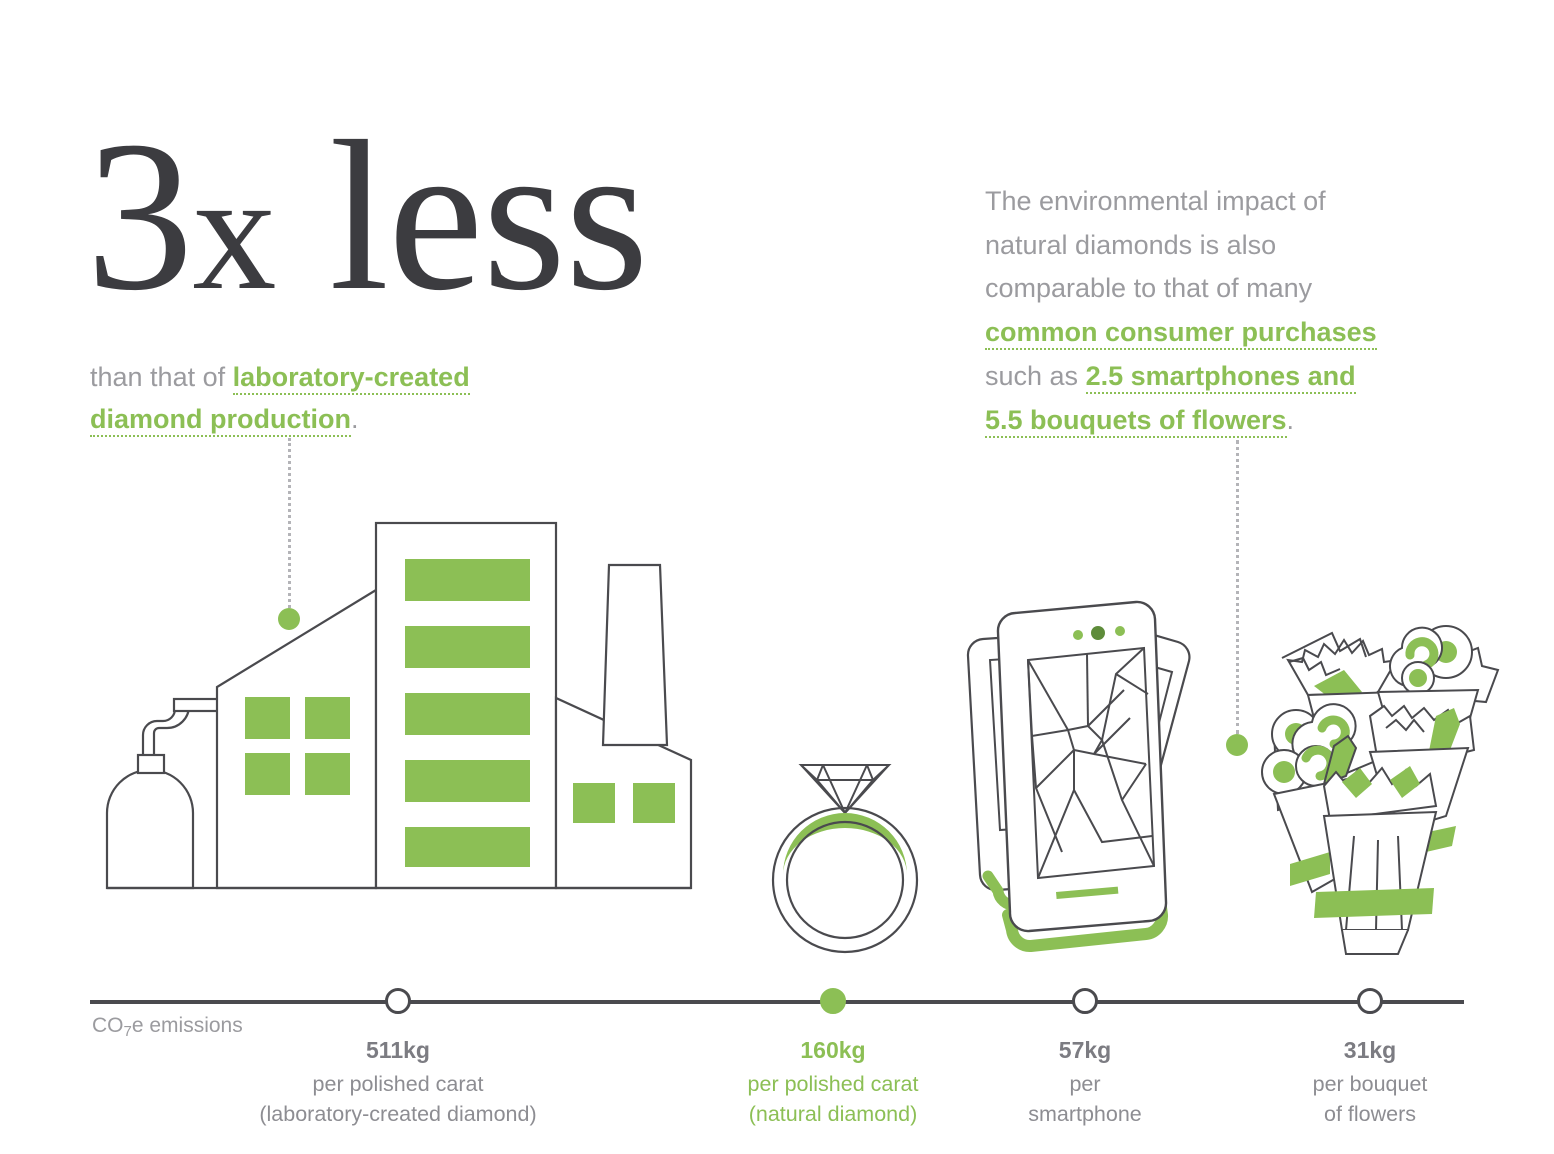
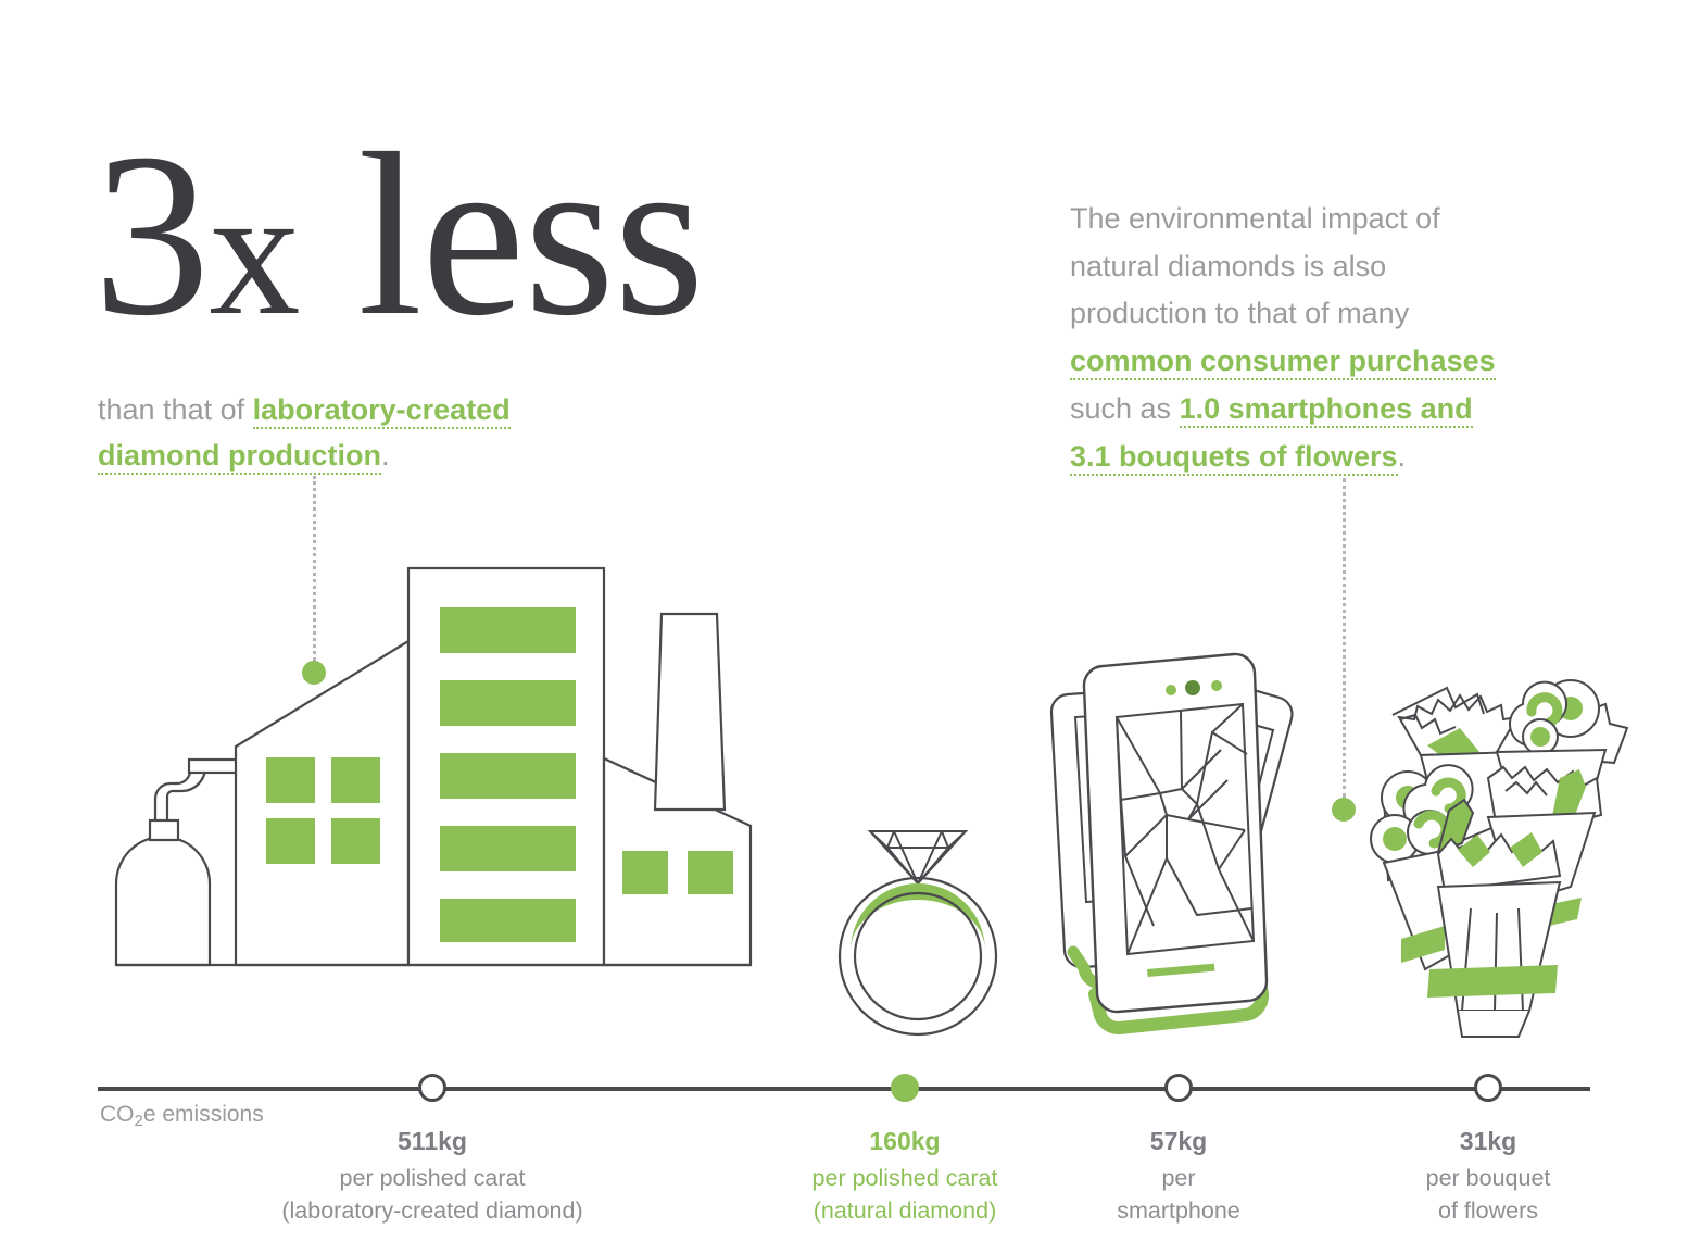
  3x less
  than that of laboratory-created
  diamond production.
  The environmental impact of
  natural diamonds is also
- comparable to that of many
+ production to that of many
  common consumer purchases
- such as 2.5 smartphones and
+ such as 1.0 smartphones and
- 5.5 bouquets of flowers.
+ 3.1 bouquets of flowers.
- CO7e emissions
+ CO2e emissions
  511kg
  per polished carat
  (laboratory-created diamond)
  160kg
  per polished carat
  (natural diamond)
  57kg
  per
  smartphone
  31kg
  per bouquet
  of flowers
